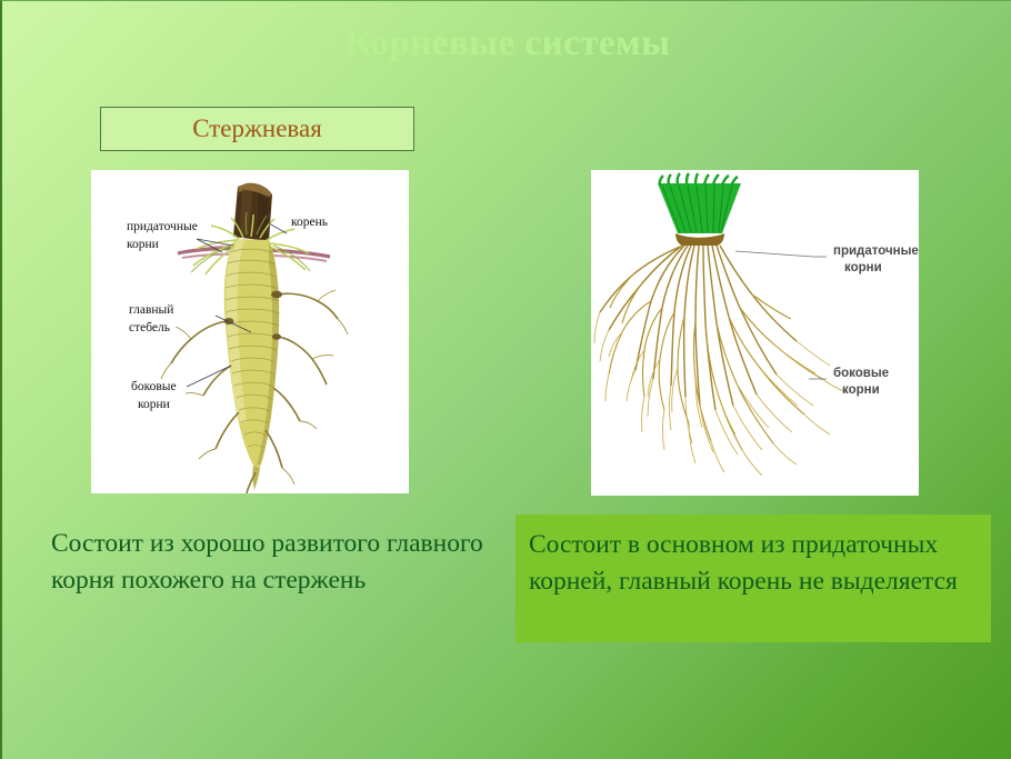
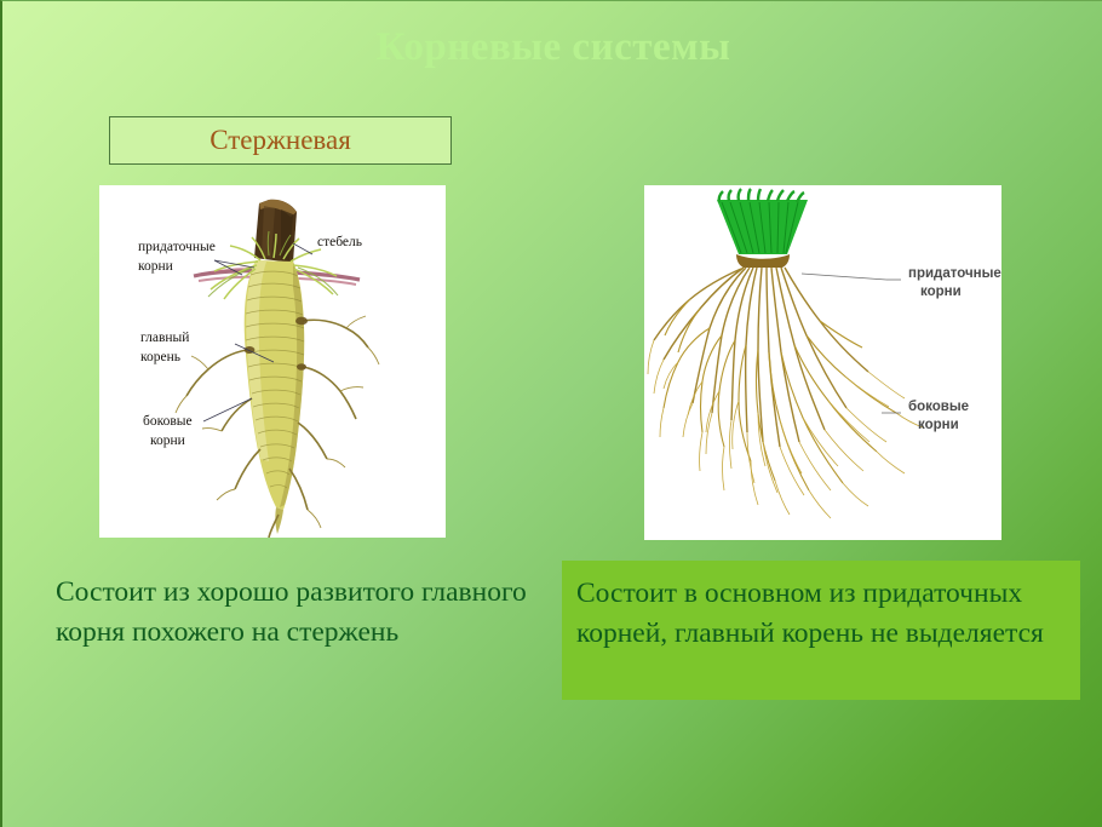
  Корневые системы
  Стержневая
  придаточные
  корни
- корень
+ стебель
  главный
- стебель
+ корень
  боковые
  корни
  придаточные
  корни
  боковые
  корни
  Состоит из хорошо развитого главного корня похожего на стержень
  Состоит в основном из придаточных корней, главный корень не выделяется
